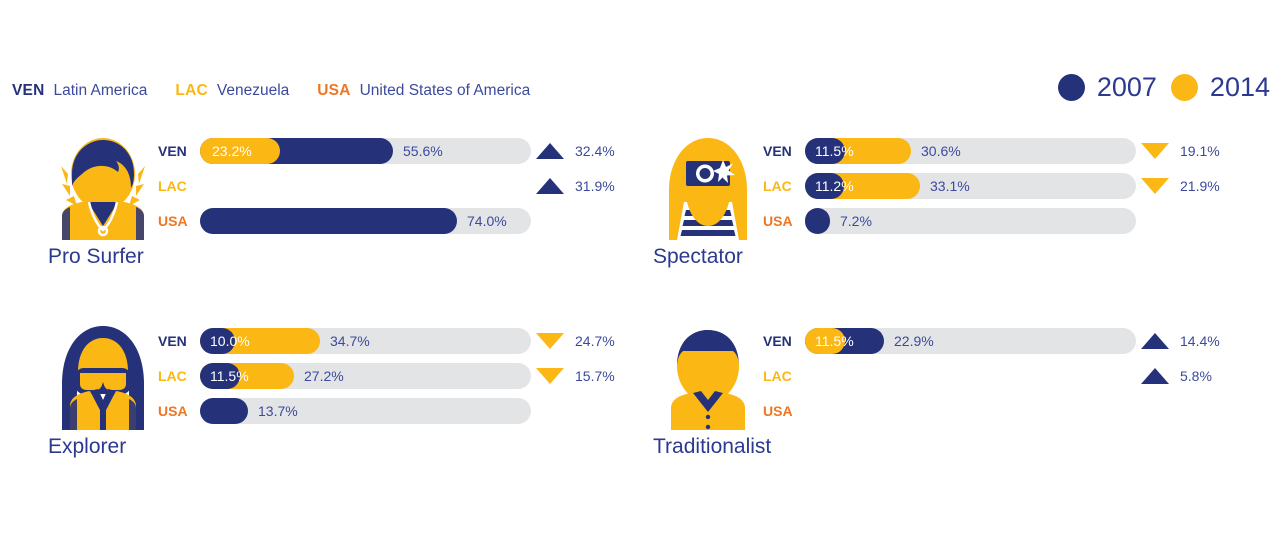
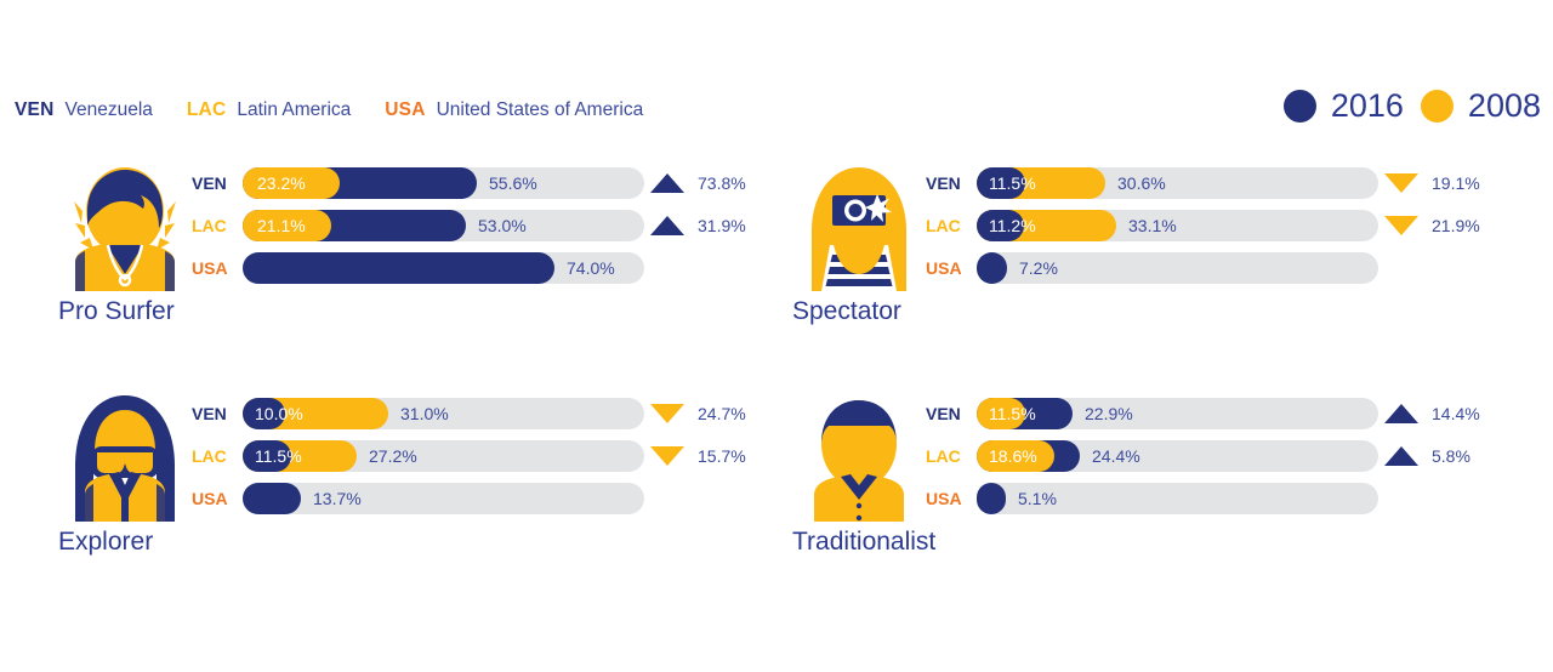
  VEN
- Latin America
+ Venezuela
  LAC
- Venezuela
+ Latin America
  USA
  United States of America
- 2007
+ 2016
- 2014
+ 2008
  Pro Surfer
  VEN
  23.2%
  55.6%
- 32.4%
+ 73.8%
  LAC
+ 21.1%
+ 53.0%
  31.9%
  USA
  74.0%
  Spectator
  VEN
  11.5%
  30.6%
  19.1%
  LAC
  11.2%
  33.1%
  21.9%
  USA
  7.2%
  Explorer
  VEN
  10.0%
- 34.7%
+ 31.0%
  24.7%
  LAC
  11.5%
  27.2%
  15.7%
  USA
  13.7%
  Traditionalist
  VEN
  11.5%
  22.9%
  14.4%
  LAC
+ 18.6%
+ 24.4%
  5.8%
  USA
+ 5.1%
